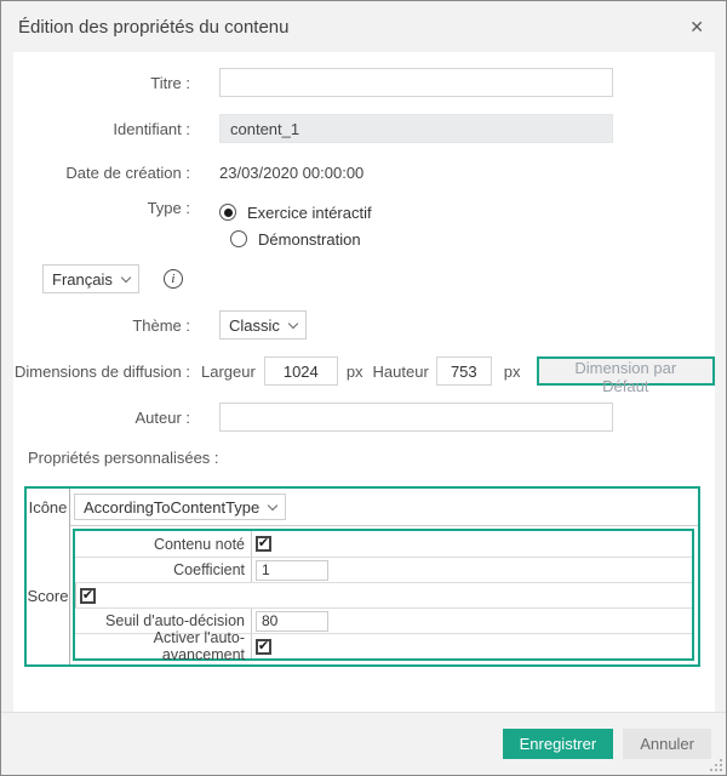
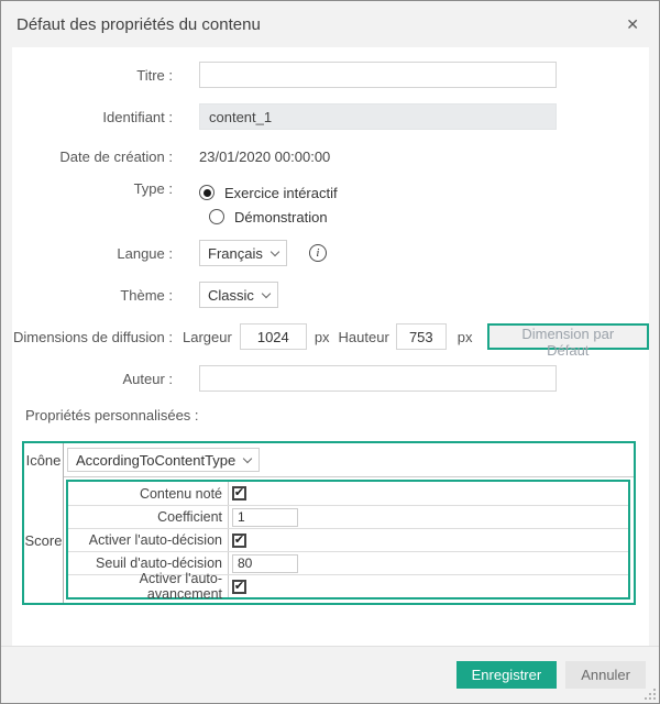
- Édition des propriétés du contenu
+ Défaut des propriétés du contenu
  ✕
  Titre :
  Identifiant :
  content_1
  Date de création :
- 23/03/2020 00:00:00
+ 23/01/2020 00:00:00
  Type :
  Exercice intéractif
  Démonstration
+ Langue :
  Français
  i
  Thème :
  Classic
  Dimensions de diffusion :
  Largeur
  1024
  px
  Hauteur
  753
  px
  Dimension par Défaut
  Auteur :
  Propriétés personnalisées :
  Icône
  Score
  AccordingToContentType
  Contenu noté
  Coefficient
  1
+ Activer l'auto-décision
  Seuil d'auto-décision
  80
  Activer l'auto-avancement
  Enregistrer
  Annuler
